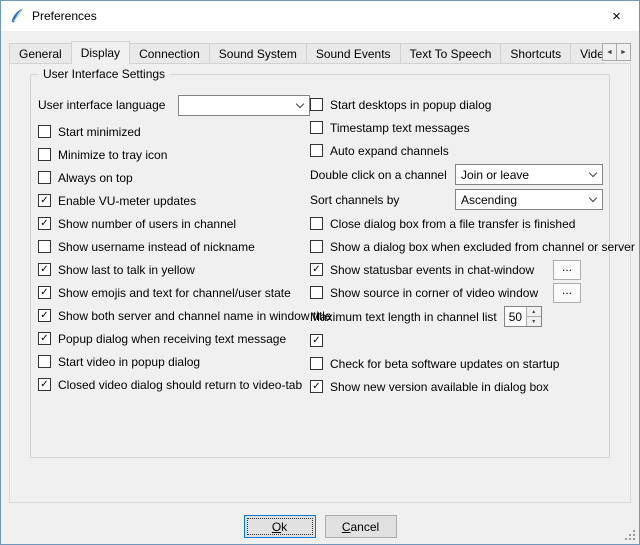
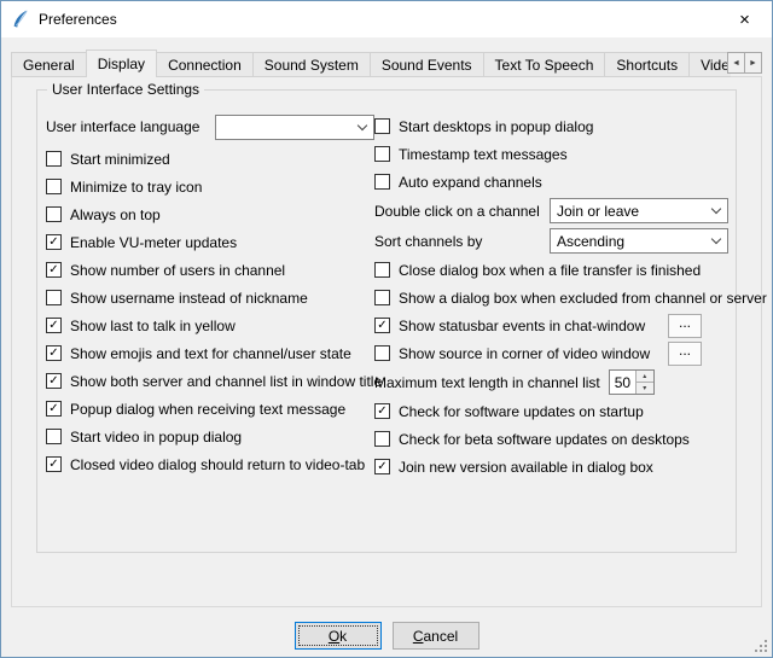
  Preferences
  ×
  General
  Display
  Connection
  Sound System
  Sound Events
  Text To Speech
  Shortcuts
  Vide
  User Interface Settings
  User interface language
  Start minimized
  Minimize to tray icon
  Always on top
  ✓
  Enable VU-meter updates
  ✓
  Show number of users in channel
  Show username instead of nickname
  ✓
  Show last to talk in yellow
  ✓
  Show emojis and text for channel/user state
  ✓
- Show both server and channel name in window title
+ Show both server and channel list in window title
  ✓
  Popup dialog when receiving text message
  Start video in popup dialog
  ✓
  Closed video dialog should return to video-tab
  Start desktops in popup dialog
  Timestamp text messages
  Auto expand channels
  Double click on a channel
  Join or leave
  Sort channels by
  Ascending
- Close dialog box from a file transfer is finished
+ Close dialog box when a file transfer is finished
  Show a dialog box when excluded from channel or server
  ✓
  Show statusbar events in chat-window
  ...
  Show source in corner of video window
  ...
  Maximum text length in channel list
  50
  ✓
+ Check for software updates on startup
- Check for beta software updates on startup
+ Check for beta software updates on desktops
  ✓
- Show new version available in dialog box
+ Join new version available in dialog box
  Ok
  Cancel
